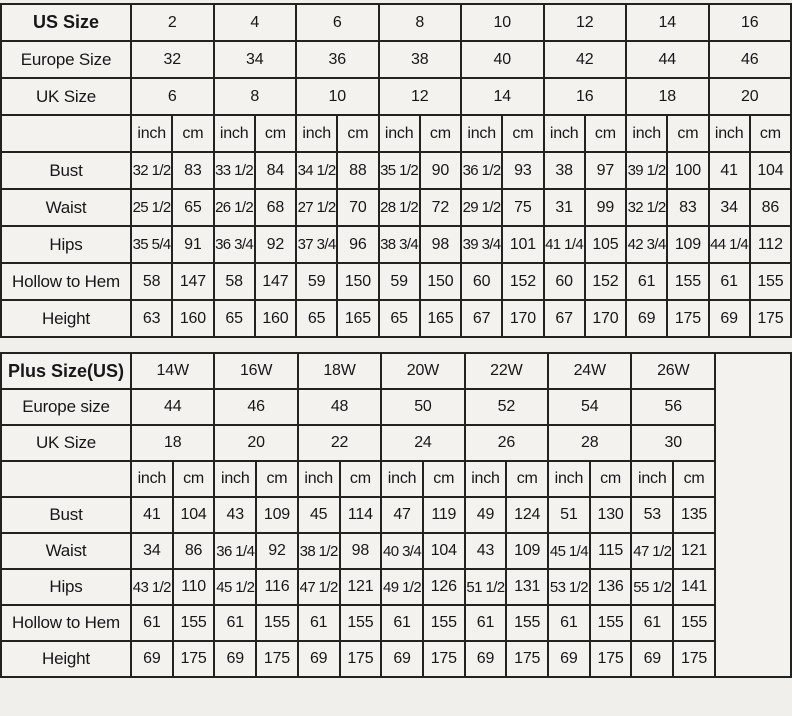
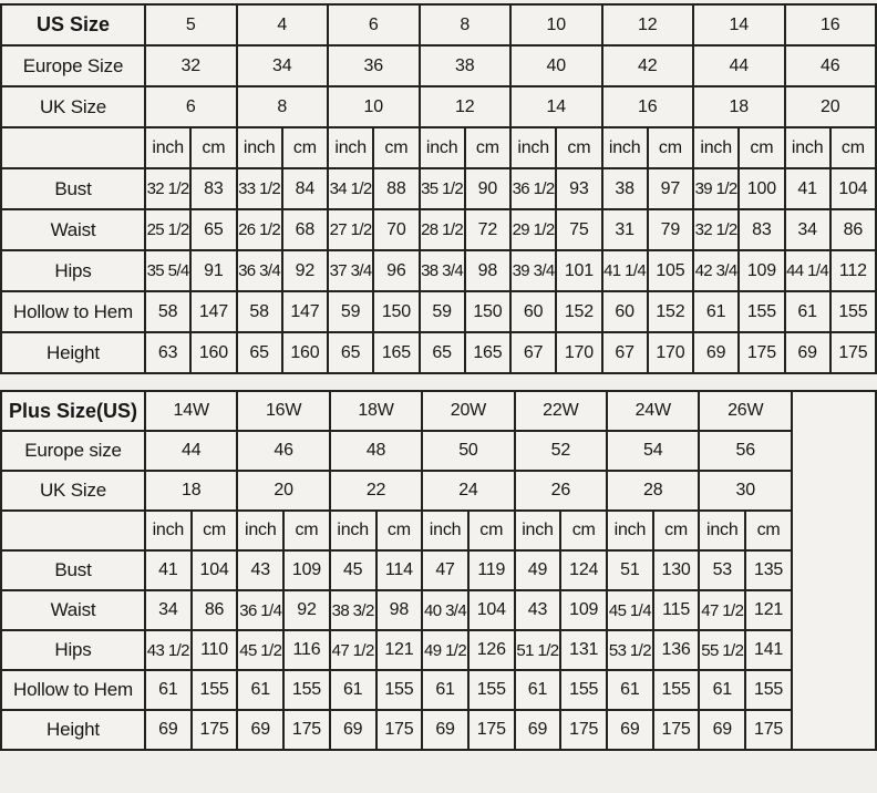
- US Size	2	4	6	8	10	12	14	16
+ US Size	5	4	6	8	10	12	14	16
  Europe Size	32	34	36	38	40	42	44	46
  UK Size	6	8	10	12	14	16	18	20
  	inch	cm	inch	cm	inch	cm	inch	cm	inch	cm	inch	cm	inch	cm	inch	cm
  Bust	32 1/2	83	33 1/2	84	34 1/2	88	35 1/2	90	36 1/2	93	38	97	39 1/2	100	41	104
- Waist	25 1/2	65	26 1/2	68	27 1/2	70	28 1/2	72	29 1/2	75	31	99	32 1/2	83	34	86
+ Waist	25 1/2	65	26 1/2	68	27 1/2	70	28 1/2	72	29 1/2	75	31	79	32 1/2	83	34	86
  Hips	35 5/4	91	36 3/4	92	37 3/4	96	38 3/4	98	39 3/4	101	41 1/4	105	42 3/4	109	44 1/4	112
  Hollow to Hem	58	147	58	147	59	150	59	150	60	152	60	152	61	155	61	155
  Height	63	160	65	160	65	165	65	165	67	170	67	170	69	175	69	175
  Plus Size(US)	14W	16W	18W	20W	22W	24W	26W
  Europe size	44	46	48	50	52	54	56
  UK Size	18	20	22	24	26	28	30
  	inch	cm	inch	cm	inch	cm	inch	cm	inch	cm	inch	cm	inch	cm
  Bust	41	104	43	109	45	114	47	119	49	124	51	130	53	135
- Waist	34	86	36 1/4	92	38 1/2	98	40 3/4	104	43	109	45 1/4	115	47 1/2	121
+ Waist	34	86	36 1/4	92	38 3/2	98	40 3/4	104	43	109	45 1/4	115	47 1/2	121
  Hips	43 1/2	110	45 1/2	116	47 1/2	121	49 1/2	126	51 1/2	131	53 1/2	136	55 1/2	141
  Hollow to Hem	61	155	61	155	61	155	61	155	61	155	61	155	61	155
  Height	69	175	69	175	69	175	69	175	69	175	69	175	69	175
